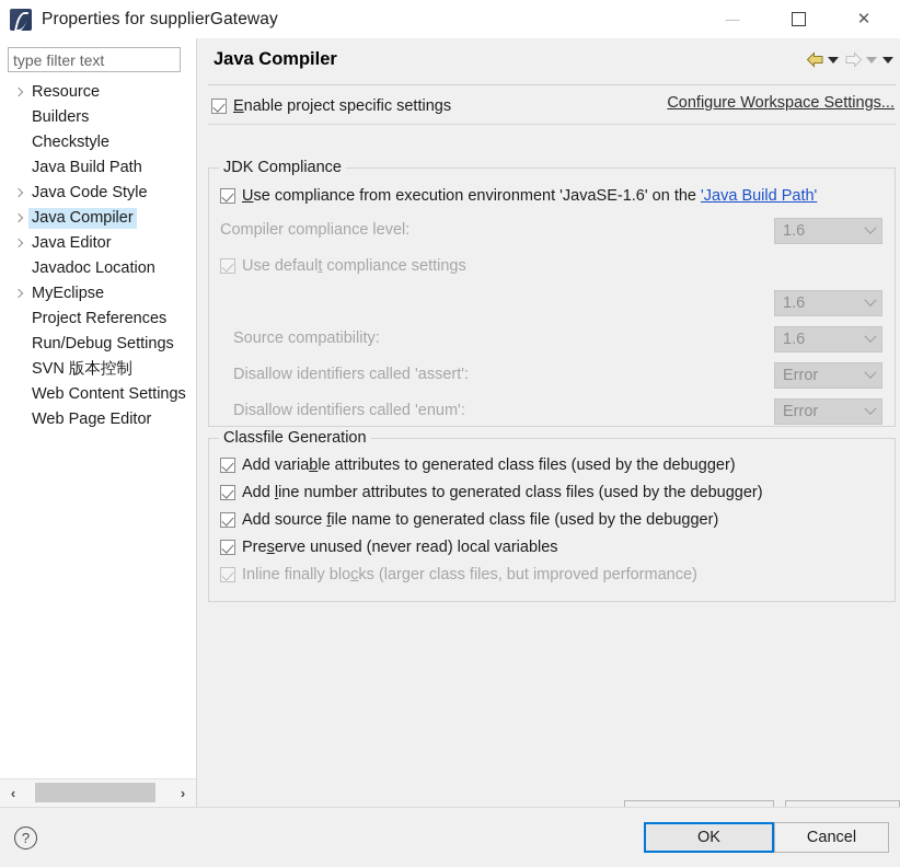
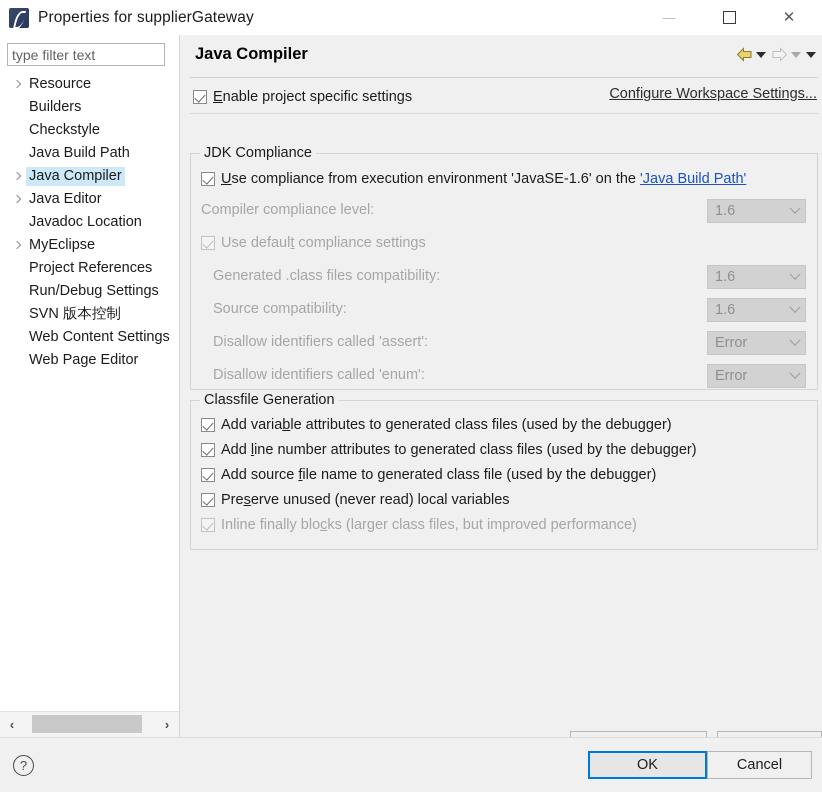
  Properties for supplierGateway
  —
  ✕
  type filter text
  Resource
  Builders
  Checkstyle
  Java Build Path
- Java Code Style
  Java Compiler
  Java Editor
  Javadoc Location
  MyEclipse
  Project References
  Run/Debug Settings
  SVN 版本控制
  Web Content Settings
  Web Page Editor
  ‹
  ›
  Java Compiler
  Enable project specific settings
  Configure Workspace Settings...
  JDK Compliance
  Use compliance from execution environment 'JavaSE-1.6' on the 'Java Build Path'
  Compiler compliance level:
  1.6
  Use default compliance settings
+ Generated .class files compatibility:
  1.6
  Source compatibility:
  1.6
  Disallow identifiers called 'assert':
  Error
  Disallow identifiers called 'enum':
  Error
  Classfile Generation
  Add variable attributes to generated class files (used by the debugger)
  Add line number attributes to generated class files (used by the debugger)
  Add source file name to generated class file (used by the debugger)
  Preserve unused (never read) local variables
  Inline finally blocks (larger class files, but improved performance)
  ?
  OK
  Cancel
